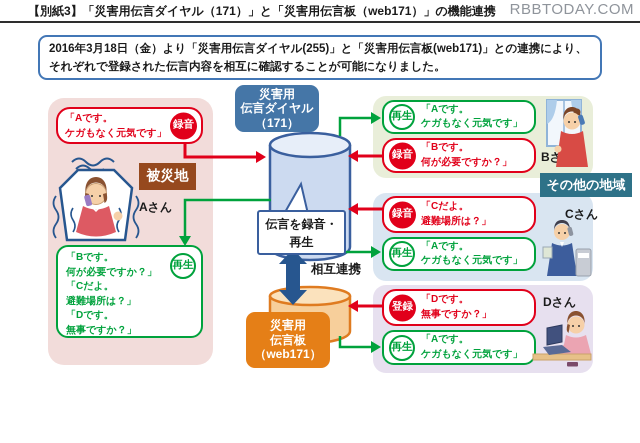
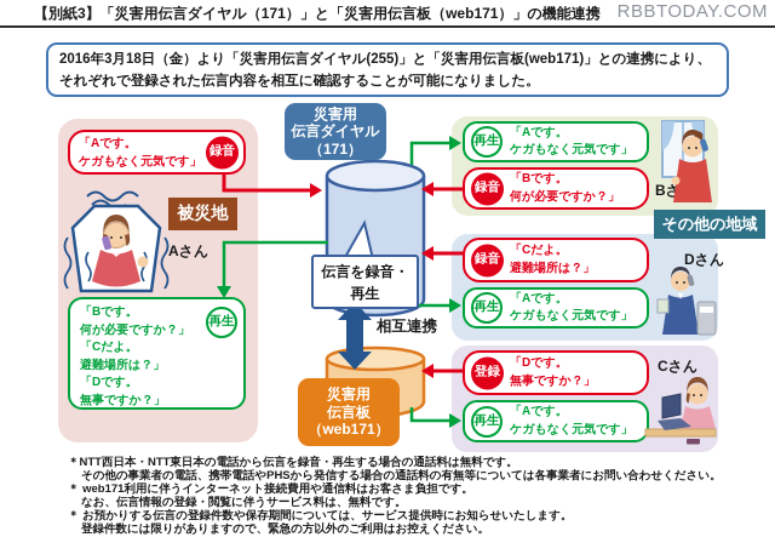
  【別紙3】「災害用伝言ダイヤル（171）」と「災害用伝言板（web171）」の機能連携
  RBBTODAY.COM
  2016年3月18日（金）より「災害用伝言ダイヤル(255)」と「災害用伝言板(web171)」との連携により、それぞれで登録された伝言内容を相互に確認することが可能になりました。
  「Aです。
  ケガもなく元気です」
  録音
  被災地
  Aさん
  「Bです。
  何が必要ですか？」
  「Cだよ。
  避難場所は？」
  「Dです。
  無事ですか？」
  再生
  災害用
  伝言ダイヤル
  （171）
  伝言を録音・
  再生
  相互連携
  災害用
  伝言板
  （web171）
  その他の地域
  再生
  「Aです。
  ケガもなく元気です」
  録音
  「Bです。
  何が必要ですか？」
  録音
  「Cだよ。
  避難場所は？」
  再生
  「Aです。
  ケガもなく元気です」
- Cさん
+ Dさん
  登録
  「Dです。
  無事ですか？」
  再生
  「Aです。
  ケガもなく元気です」
- Dさん
+ Cさん
+ ＊NTT西日本・NTT東日本の電話から伝言を録音・再生する場合の通話料は無料です。
+ その他の事業者の電話、携帯電話やPHSから発信する場合の通話料の有無等については各事業者にお問い合わせください。
+ ＊ web171利用に伴うインターネット接続費用や通信料はお客さま負担です。
+ なお、伝言情報の登録・閲覧に伴うサービス料は、無料です。
+ ＊ お預かりする伝言の登録件数や保存期間については、サービス提供時にお知らせいたします。
+ 登録件数には限りがありますので、緊急の方以外のご利用はお控えください。
